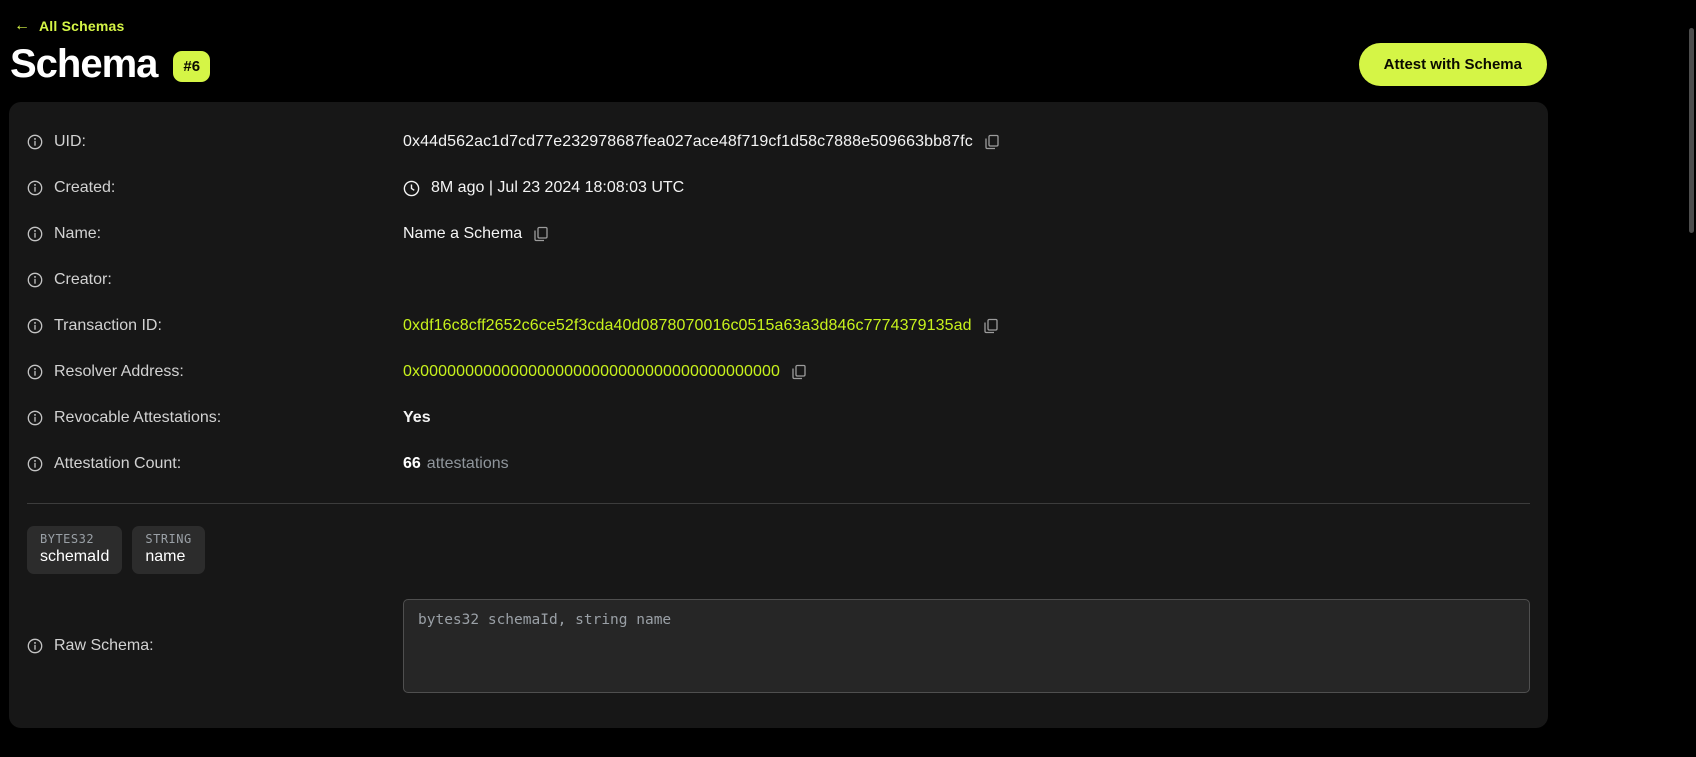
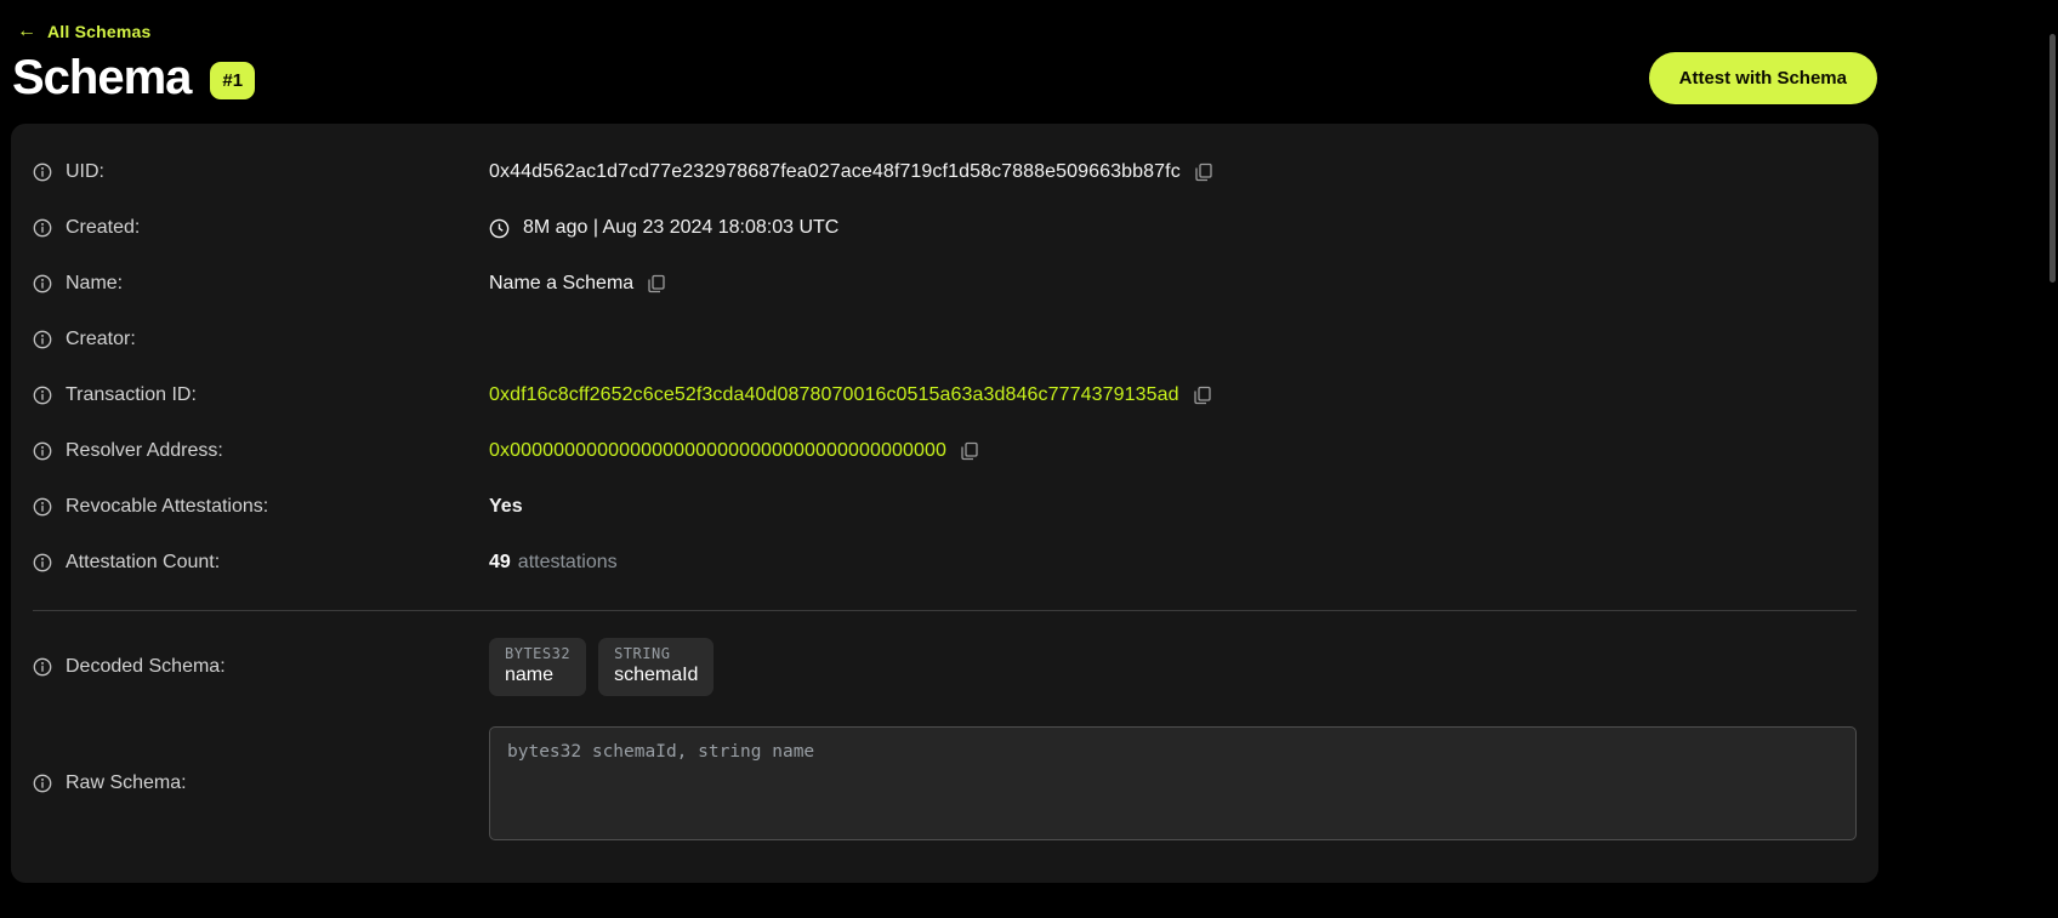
  ←
  All Schemas
  Schema
- #6
+ #1
  Attest with Schema
  UID:
  0x44d562ac1d7cd77e232978687fea027ace48f719cf1d58c7888e509663bb87fc
  Created:
- 8M ago | Jul 23 2024 18:08:03 UTC
+ 8M ago | Aug 23 2024 18:08:03 UTC
  Name:
  Name a Schema
  Creator:
  Transaction ID:
  0xdf16c8cff2652c6ce52f3cda40d0878070016c0515a63a3d846c7774379135ad
  Resolver Address:
  0x0000000000000000000000000000000000000000
  Revocable Attestations:
  Yes
  Attestation Count:
- 66
+ 49
  attestations
+ Decoded Schema:
  BYTES32
- schemaId
+ name
  STRING
- name
+ schemaId
  Raw Schema:
  bytes32 schemaId, string name
